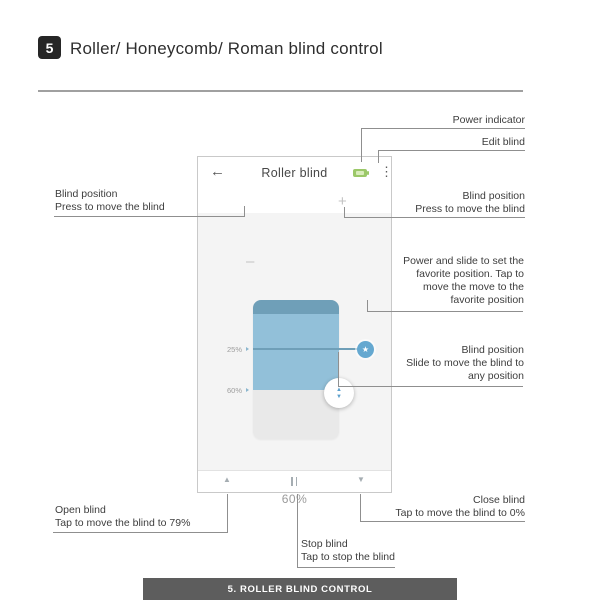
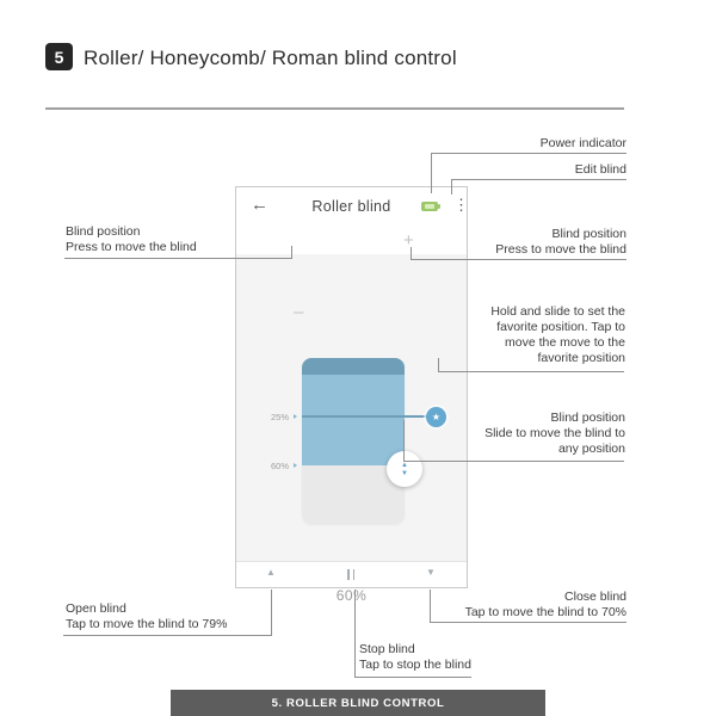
  5
  Roller/ Honeycomb/ Roman blind control
  ←
  Roller blind
  ⋮
  +
  –
  25%
  60%
  ★
  60%
  ▲
  ▼
  Power indicator
  Edit blind
  Blind position
  Press to move the blind
  Blind position
  Press to move the blind
- Power and slide to set the
+ Hold and slide to set the
  favorite position. Tap to
  move the move to the
  favorite position
  Blind position
  Slide to move the blind to
  any position
  Open blind
  Tap to move the blind to 79%
  Stop blind
  Tap to stop the blind
  Close blind
- Tap to move the blind to 0%
+ Tap to move the blind to 70%
  5. ROLLER BLIND CONTROL
